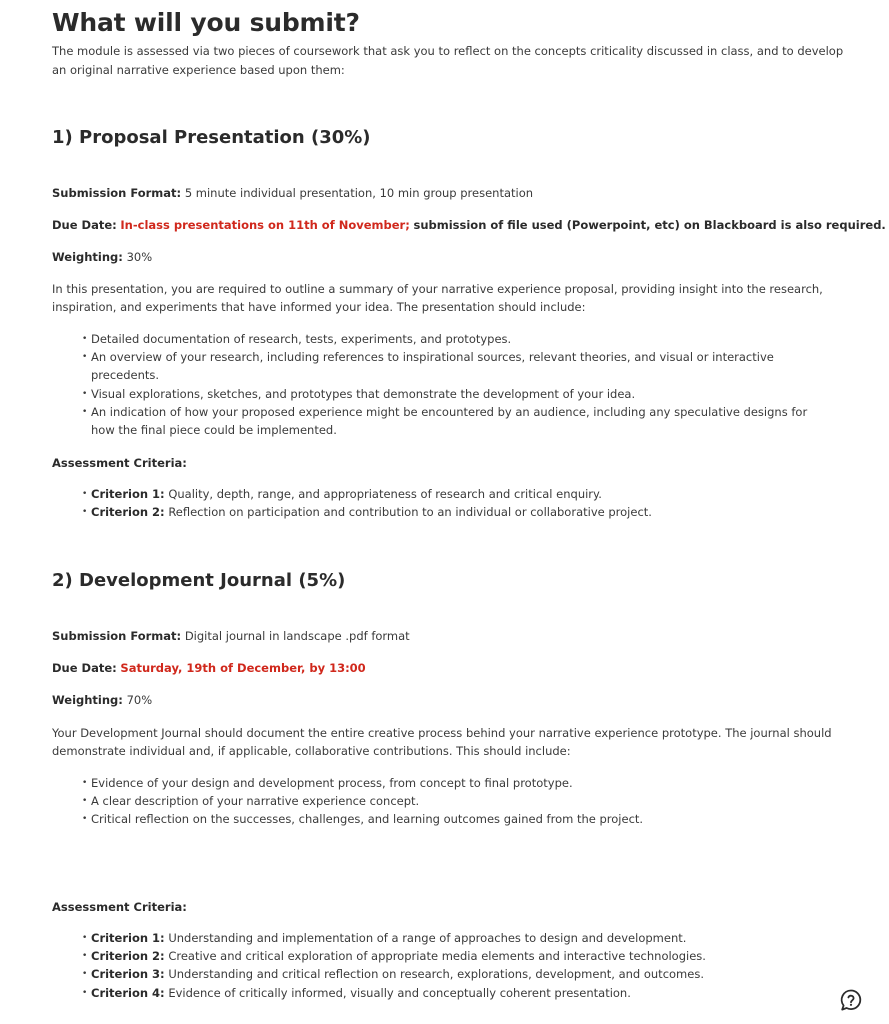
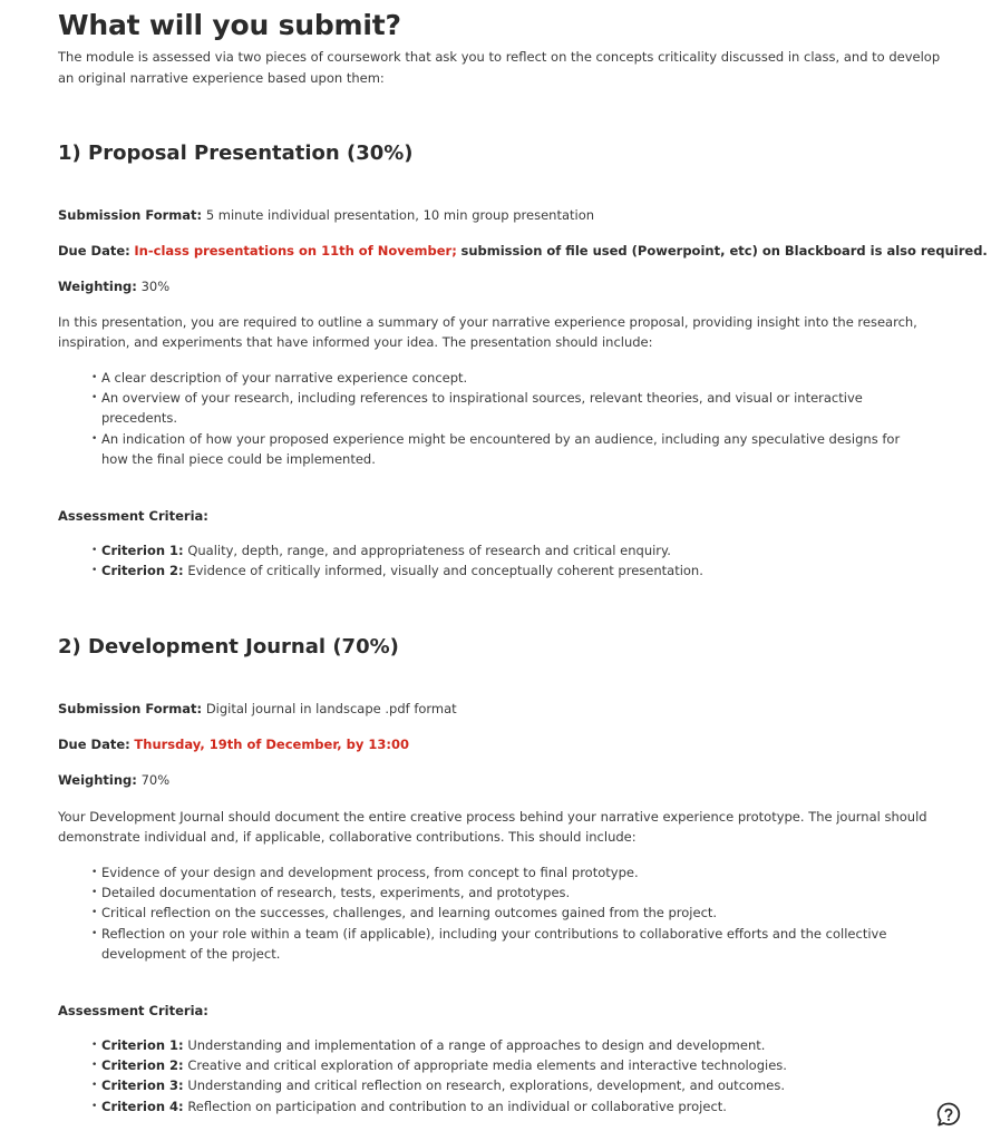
  What will you submit?
  The module is assessed via two pieces of coursework that ask you to reflect on the concepts criticality discussed in class, and to develop an original narrative experience based upon them:
  1) Proposal Presentation (30%)
  Submission Format: 5 minute individual presentation, 10 min group presentation
  Due Date: In-class presentations on 11th of November; submission of file used (Powerpoint, etc) on Blackboard is also required.
  Weighting: 30%
  In this presentation, you are required to outline a summary of your narrative experience proposal, providing insight into the research, inspiration, and experiments that have informed your idea. The presentation should include:
- Detailed documentation of research, tests, experiments, and prototypes.
+ A clear description of your narrative experience concept.
  An overview of your research, including references to inspirational sources, relevant theories, and visual or interactive precedents.
- Visual explorations, sketches, and prototypes that demonstrate the development of your idea.
  An indication of how your proposed experience might be encountered by an audience, including any speculative designs for how the final piece could be implemented.
  Assessment Criteria:
  Criterion 1: Quality, depth, range, and appropriateness of research and critical enquiry.
- Criterion 2: Reflection on participation and contribution to an individual or collaborative project.
+ Criterion 2: Evidence of critically informed, visually and conceptually coherent presentation.
- 2) Development Journal (5%)
+ 2) Development Journal (70%)
  Submission Format: Digital journal in landscape .pdf format
- Due Date: Saturday, 19th of December, by 13:00
+ Due Date: Thursday, 19th of December, by 13:00
  Weighting: 70%
  Your Development Journal should document the entire creative process behind your narrative experience prototype. The journal should demonstrate individual and, if applicable, collaborative contributions. This should include:
  Evidence of your design and development process, from concept to final prototype.
- A clear description of your narrative experience concept.
+ Detailed documentation of research, tests, experiments, and prototypes.
  Critical reflection on the successes, challenges, and learning outcomes gained from the project.
+ Reflection on your role within a team (if applicable), including your contributions to collaborative efforts and the collective development of the project.
  Assessment Criteria:
  Criterion 1: Understanding and implementation of a range of approaches to design and development.
  Criterion 2: Creative and critical exploration of appropriate media elements and interactive technologies.
  Criterion 3: Understanding and critical reflection on research, explorations, development, and outcomes.
- Criterion 4: Evidence of critically informed, visually and conceptually coherent presentation.
+ Criterion 4: Reflection on participation and contribution to an individual or collaborative project.
